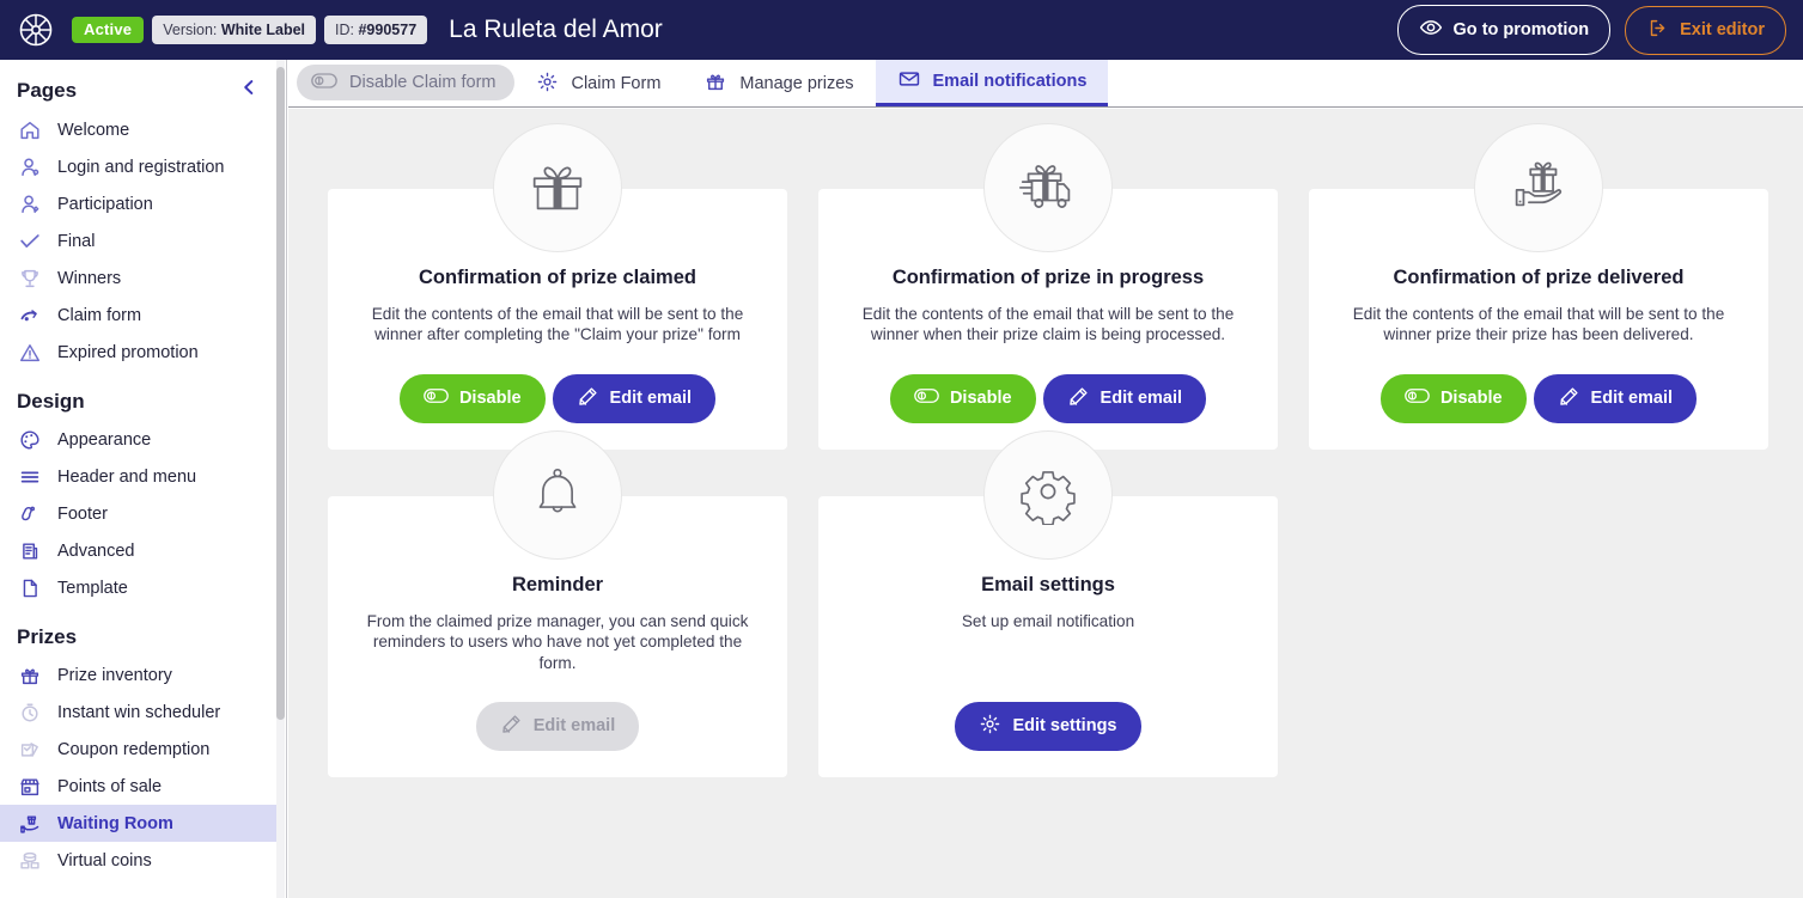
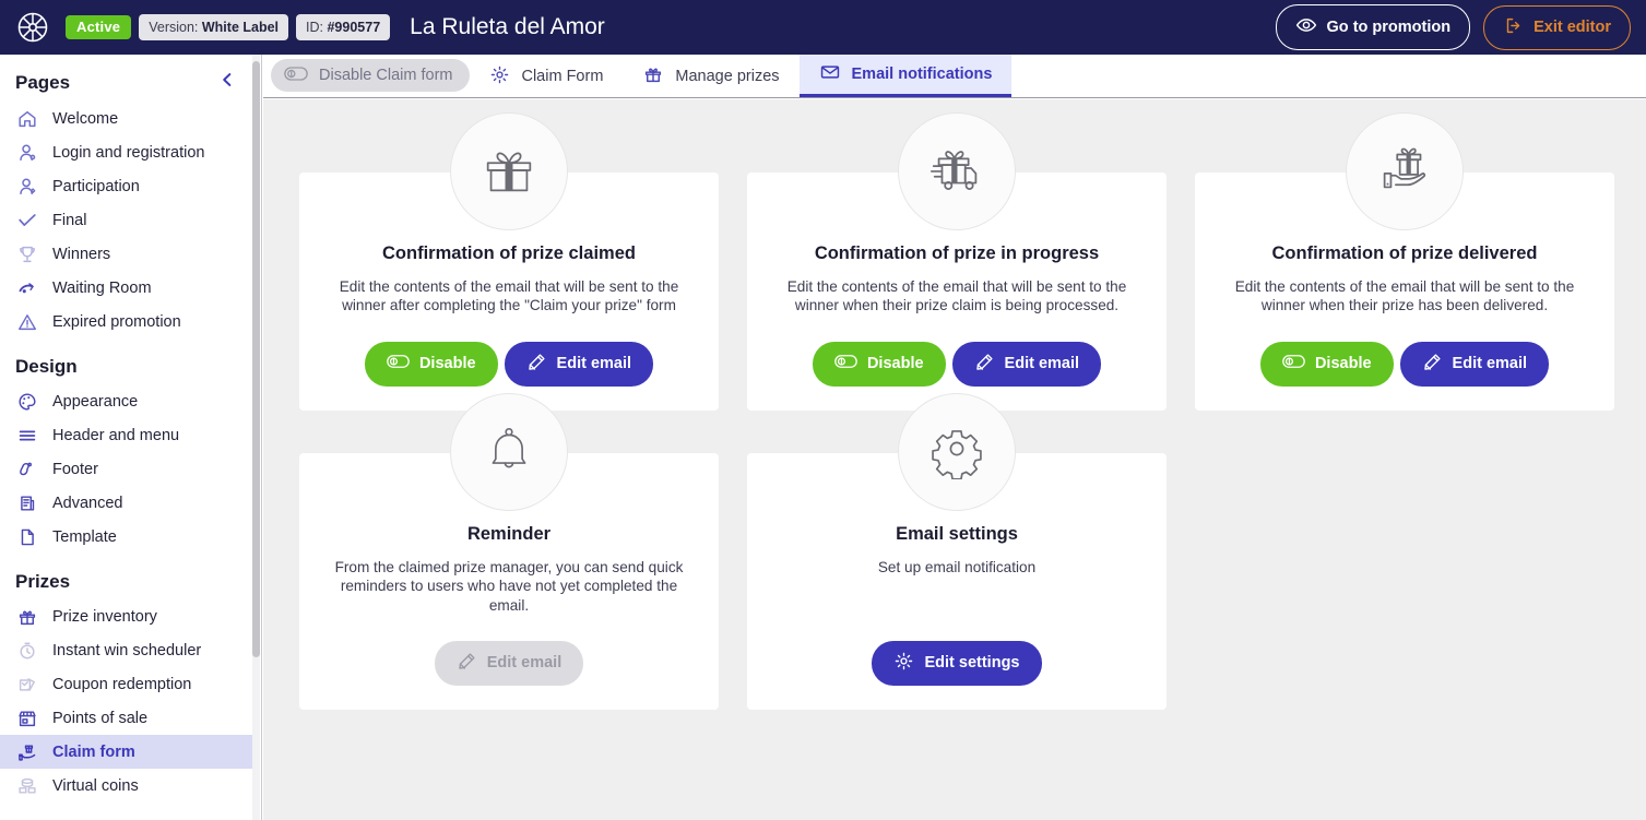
  Active
  Version: White Label
  ID: #990577
  La Ruleta del Amor
  Go to promotion
  Exit editor
  Pages
  Welcome
  Login and registration
  Participation
  Final
  Winners
- Claim form
+ Waiting Room
  Expired promotion
  Design
  Appearance
  Header and menu
  Footer
  Advanced
  Template
  Prizes
  Prize inventory
  Instant win scheduler
  Coupon redemption
  Points of sale
- Waiting Room
+ Claim form
  Virtual coins
  Disable Claim form
  Claim Form
  Manage prizes
  Email notifications
  Confirmation of prize claimed
  Edit the contents of the email that will be sent to the winner after completing the "Claim your prize" form
  Disable
  Edit email
  Confirmation of prize in progress
  Edit the contents of the email that will be sent to the winner when their prize claim is being processed.
  Disable
  Edit email
  Confirmation of prize delivered
- Edit the contents of the email that will be sent to the winner prize their prize has been delivered.
+ Edit the contents of the email that will be sent to the winner when their prize has been delivered.
  Disable
  Edit email
  Reminder
- From the claimed prize manager, you can send quick reminders to users who have not yet completed the form.
+ From the claimed prize manager, you can send quick reminders to users who have not yet completed the email.
  Edit email
  Email settings
  Set up email notification
  Edit settings
